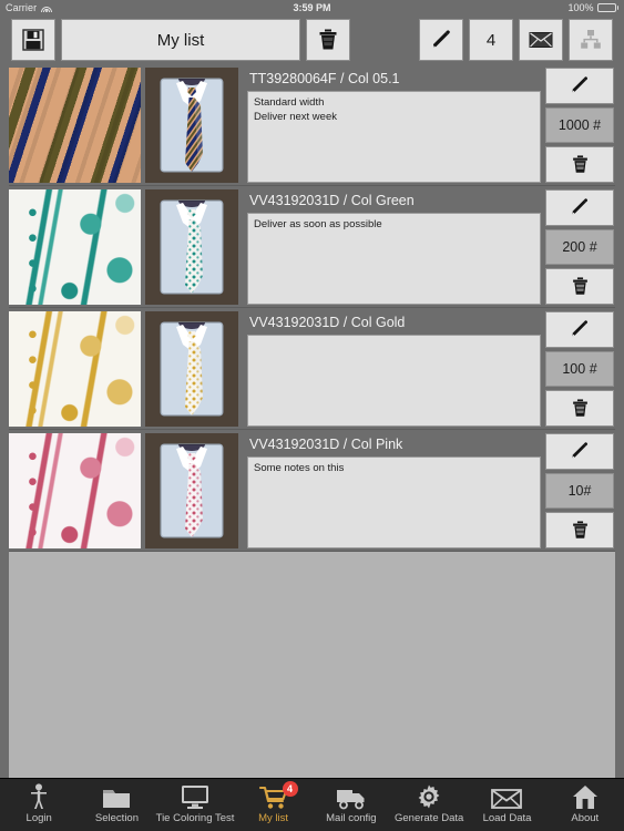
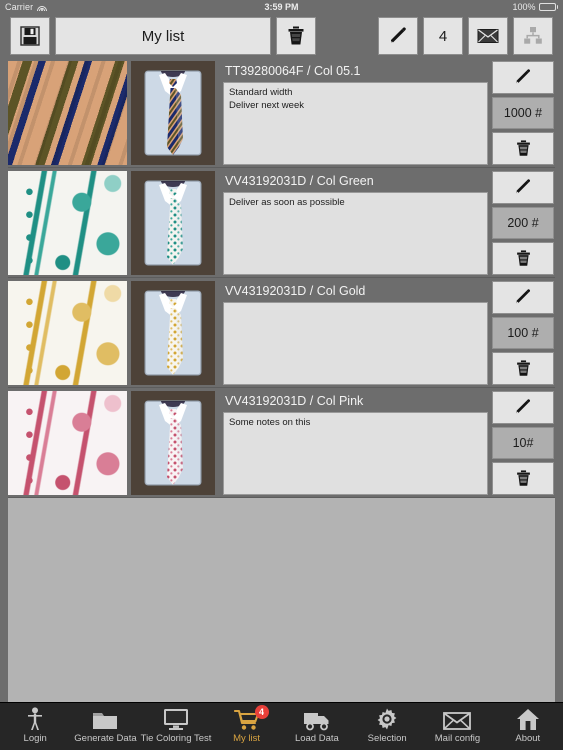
  Carrier
  3:59 PM
  100%
  My list
  4
  TT39280064F / Col 05.1
  Standard width
  Deliver next week
  1000 #
  VV43192031D / Col Green
  Deliver as soon as possible
  200 #
  VV43192031D / Col Gold
  100 #
  VV43192031D / Col Pink
  Some notes on this
  10#
  Login
- Selection
+ Generate Data
  Tie Coloring Test
  4
  My list
- Mail config
+ Load Data
- Generate Data
+ Selection
- Load Data
+ Mail config
  About
